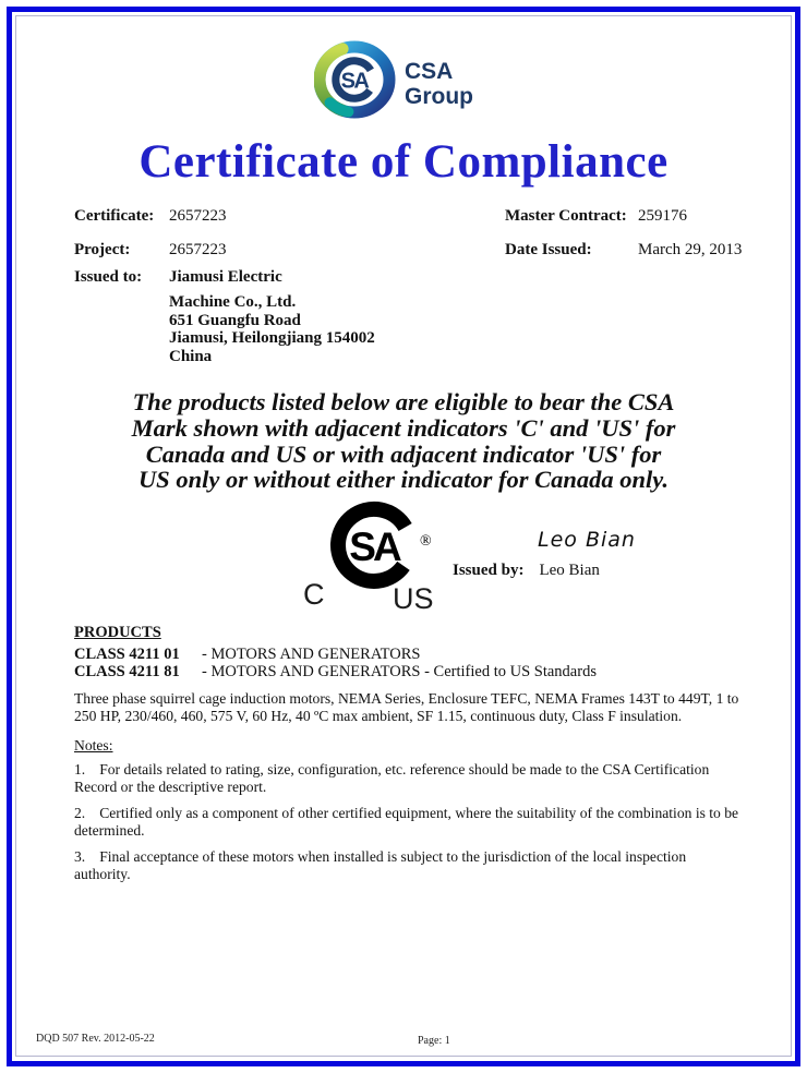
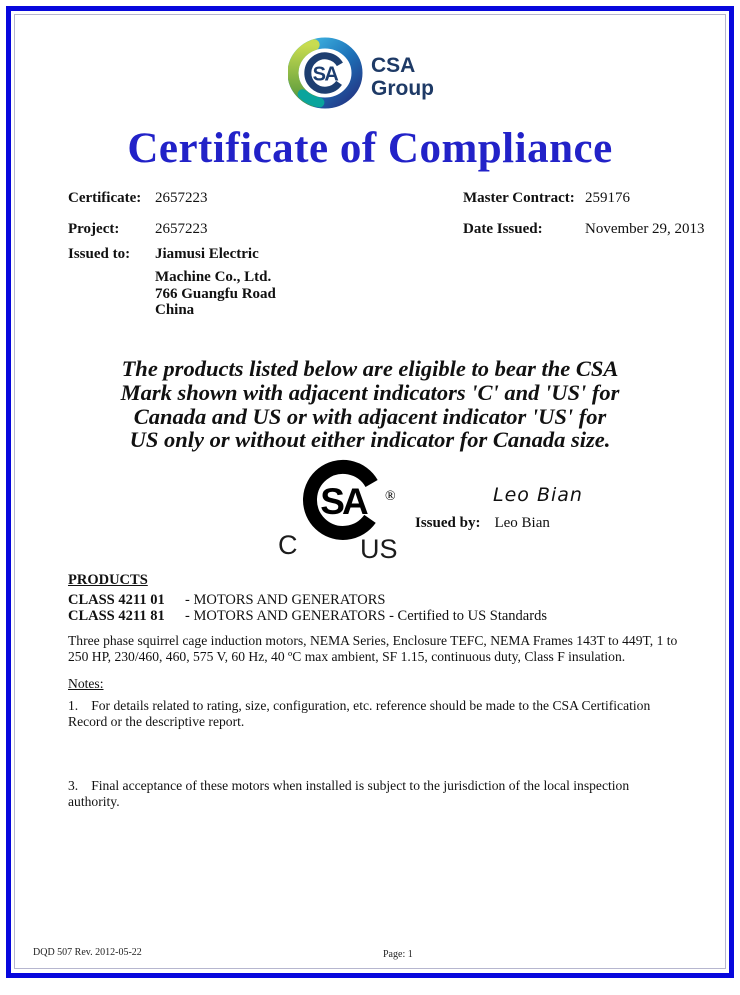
  SA
  CSA
  Group
  Certificate of Compliance
  Certificate:
  2657223
  Master Contract:
  259176
  Project:
  2657223
  Date Issued:
- March 29, 2013
+ November 29, 2013
  Issued to:
  Jiamusi Electric
  Machine Co., Ltd.
- 651 Guangfu Road
+ 766 Guangfu Road
- Jiamusi, Heilongjiang 154002
  China
  The products listed below are eligible to bear the CSA
  Mark shown with adjacent indicators 'C' and 'US' for
  Canada and US or with adjacent indicator 'US' for
- US only or without either indicator for Canada only.
+ US only or without either indicator for Canada size.
  SA
  ®
  C
  US
  Leo Bian
  Issued by: Leo Bian
  PRODUCTS
  CLASS 4211 01 - MOTORS AND GENERATORS
  CLASS 4211 81 - MOTORS AND GENERATORS - Certified to US Standards
  Three phase squirrel cage induction motors, NEMA Series, Enclosure TEFC, NEMA Frames 143T to 449T, 1 to 250 HP, 230/460, 460, 575 V, 60 Hz, 40 ºC max ambient, SF 1.15, continuous duty, Class F insulation.
  Notes:
  1. For details related to rating, size, configuration, etc. reference should be made to the CSA Certification Record or the descriptive report.
- 2. Certified only as a component of other certified equipment, where the suitability of the combination is to be determined.
  3. Final acceptance of these motors when installed is subject to the jurisdiction of the local inspection authority.
  DQD 507 Rev. 2012-05-22
  Page: 1
